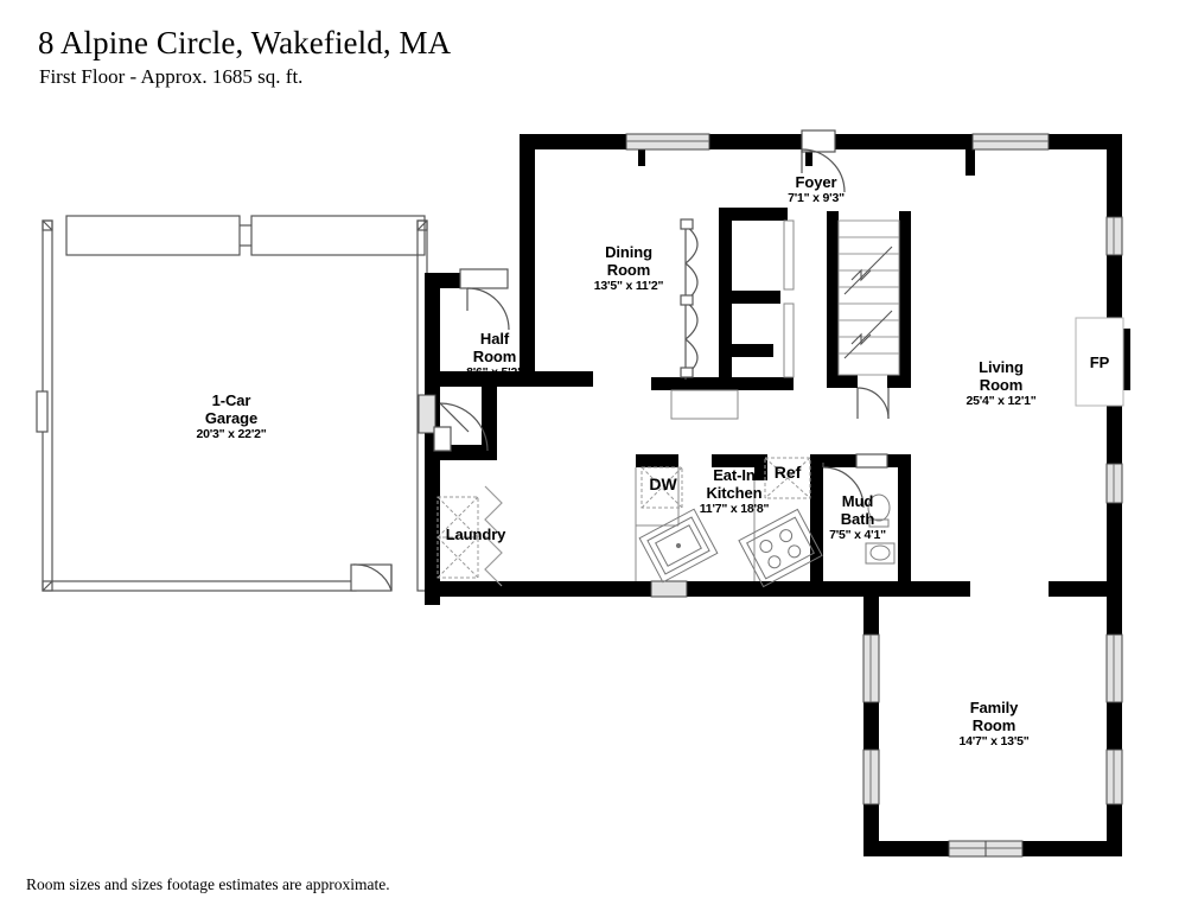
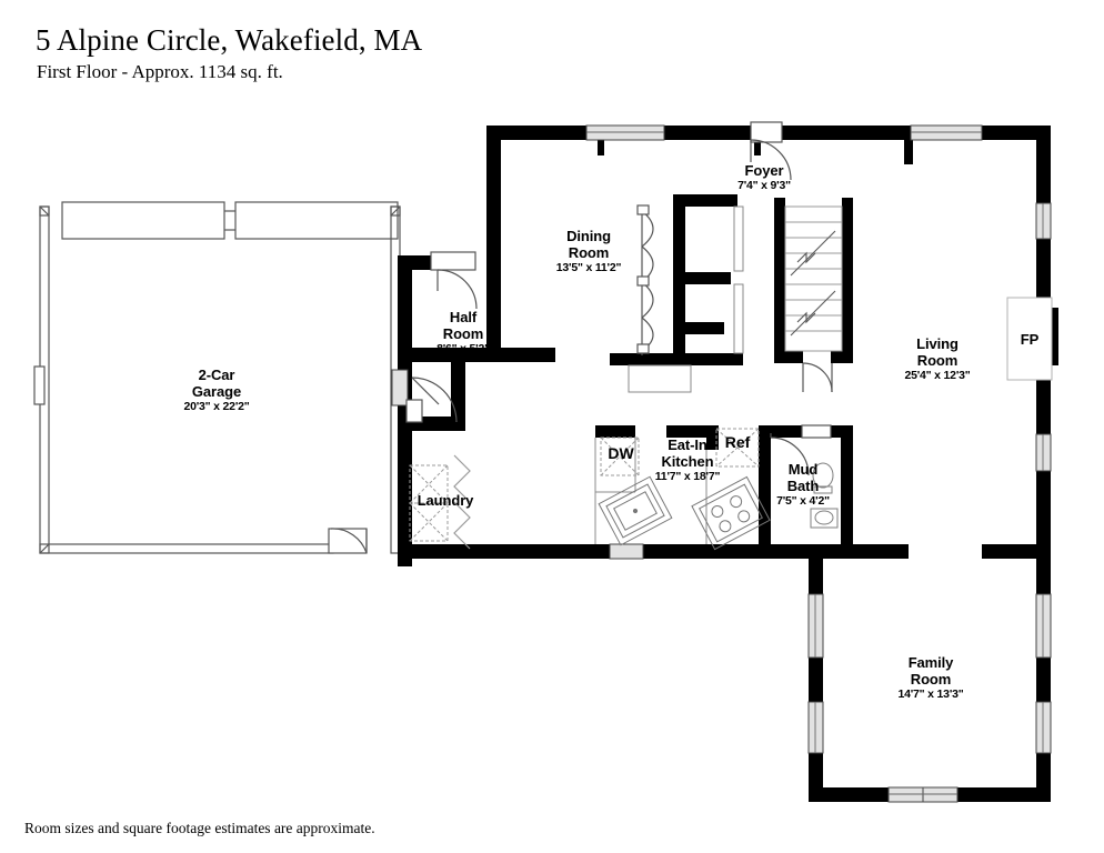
- 8 Alpine Circle, Wakefield, MA
+ 5 Alpine Circle, Wakefield, MA
- First Floor - Approx. 1685 sq. ft.
+ First Floor - Approx. 1134 sq. ft.
- 1-Car
+ 2-Car
  Garage
  20'3" x 22'2"
  Half
  Room
  8'6" x 5'2"
  Dining
  Room
  13'5" x 11'2"
  Foyer
- 7'1" x 9'3"
+ 7'4" x 9'3"
  Living
  Room
- 25'4" x 12'1"
+ 25'4" x 12'3"
  Family
  Room
- 14'7" x 13'5"
+ 14'7" x 13'3"
  Eat-In
  Kitchen
- 11'7" x 18'8"
+ 11'7" x 18'7"
  Mud
  Bath
- 7'5" x 4'1"
+ 7'5" x 4'2"
  Laundry
  DW
  Ref
  FP
- Room sizes and sizes footage estimates are approximate.
+ Room sizes and square footage estimates are approximate.
